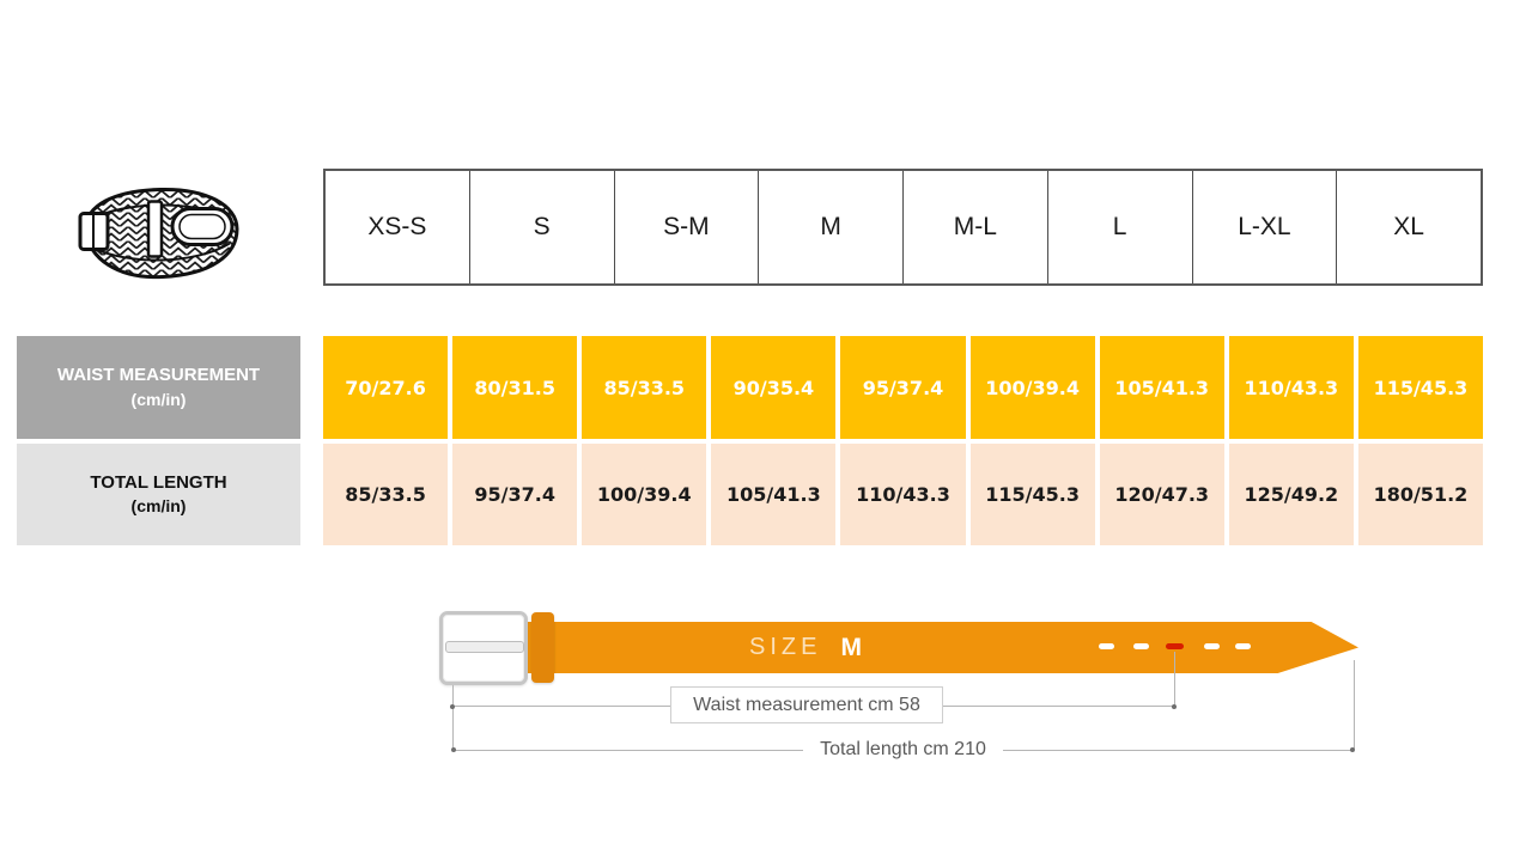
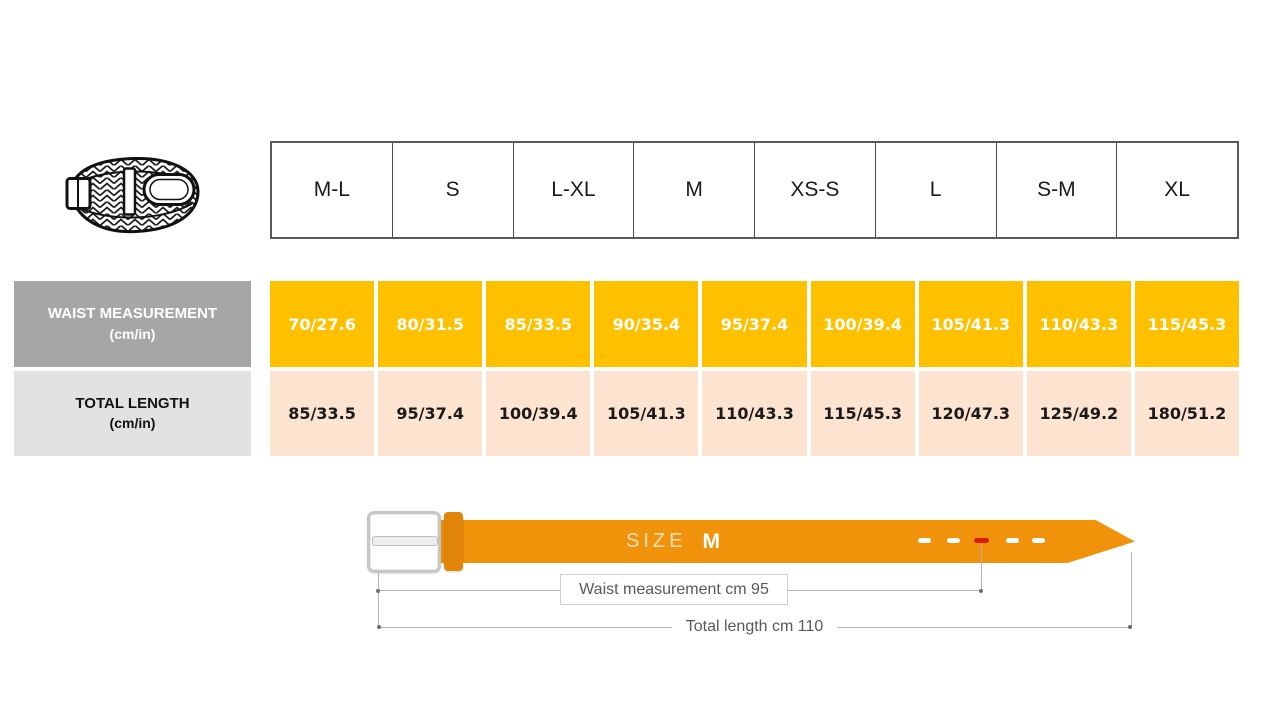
- XS-S
+ M-L
  S
- S-M
+ L-XL
  M
- M-L
+ XS-S
  L
- L-XL
+ S-M
  XL
  WAIST MEASUREMENT
  (cm/in)
  70/27.6
  80/31.5
  85/33.5
  90/35.4
  95/37.4
  100/39.4
  105/41.3
  110/43.3
  115/45.3
  TOTAL LENGTH
  (cm/in)
  85/33.5
  95/37.4
  100/39.4
  105/41.3
  110/43.3
  115/45.3
  120/47.3
  125/49.2
  180/51.2
  SIZE
  M
- Waist measurement cm 58
+ Waist measurement cm 95
- Total length cm 210
+ Total length cm 110
